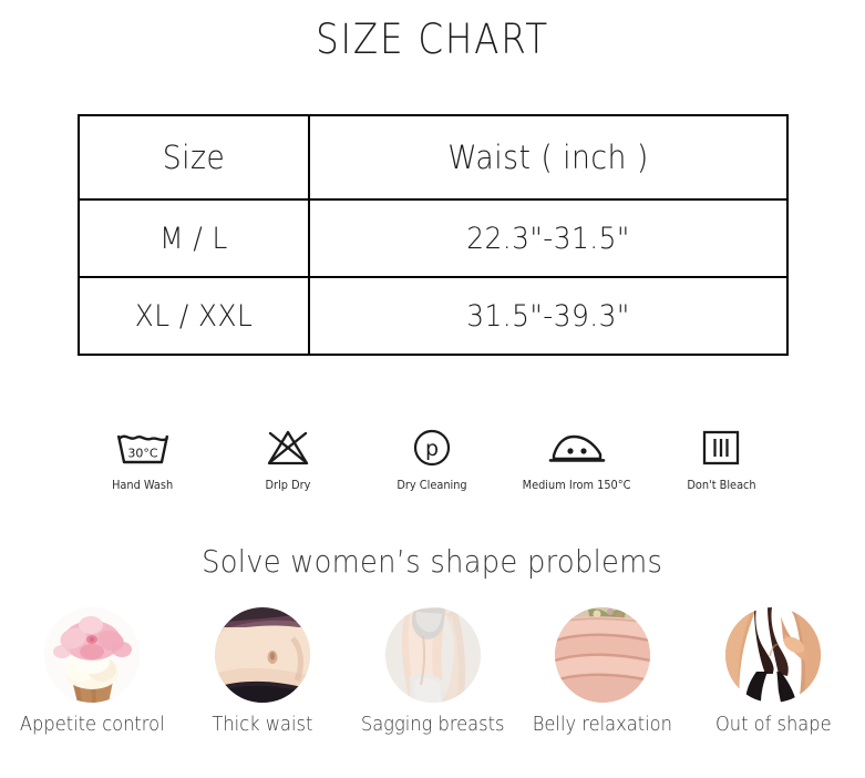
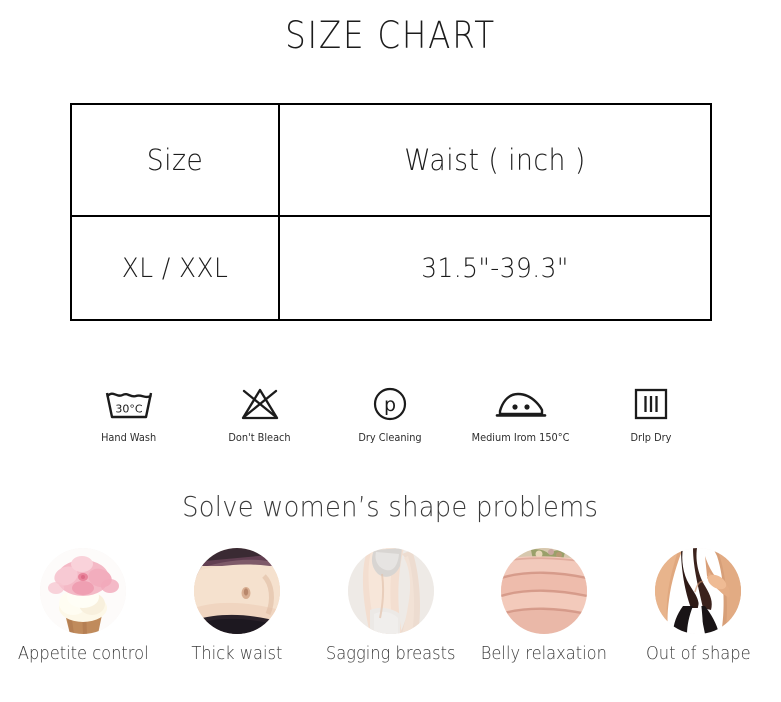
  SIZE CHART
  Size	Waist ( inch )
- M / L	22.3"-31.5"
  XL / XXL	31.5"-39.3"
  30°C
  Hand Wash
- Drlp Dry
+ Don't Bleach
  p
  Dry Cleaning
  Medium Irom 150°C
- Don't Bleach
+ Drlp Dry
  Solve women’s shape problems
  Appetite control
  Thick waist
  Sagging breasts
  Belly relaxation
  Out of shape
